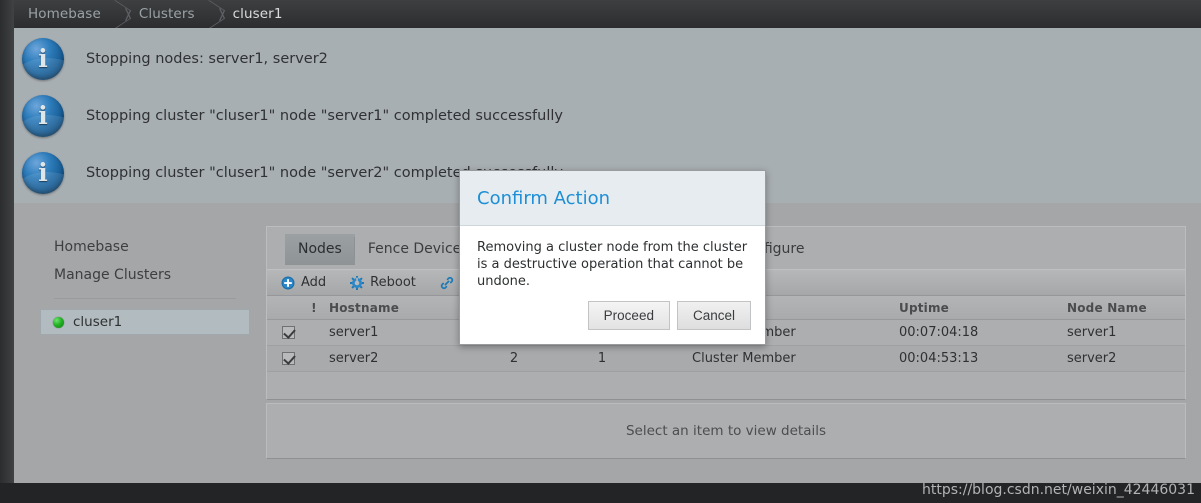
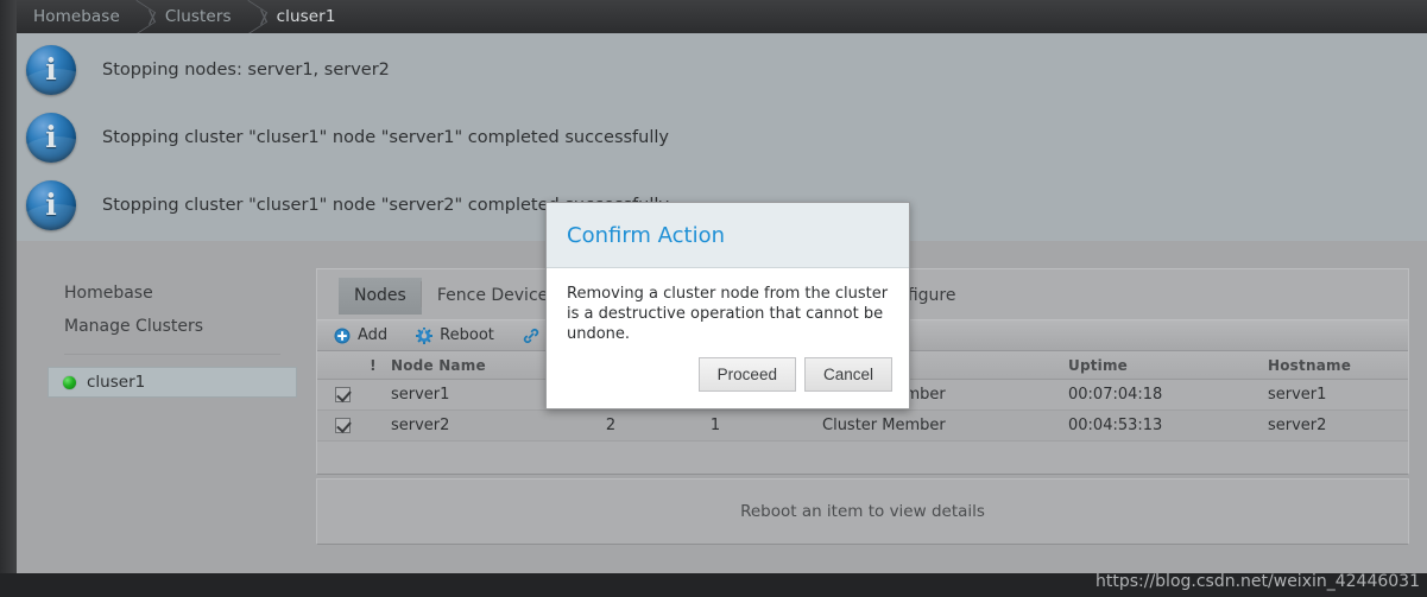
  Homebase
  Clusters
  cluser1
  i
  Stopping nodes: server1, server2
  i
  Stopping cluster "cluser1" node "server1" completed successfully
  i
  Stopping cluster "cluser1" node "server2" complete
  Homebase
  Manage Clusters
  cluser1
  Nodes
  Fence Device
  Add
  Reboot
  !
- Hostname
+ Node Name
  Uptime
- Node Name
+ Hostname
  server1
  00:07:04:18
  server1
  server2
  2
  1
  Cluster Member
  00:04:53:13
  server2
- Select an item to view details
+ Reboot an item to view details
  Confirm Action
  Removing a cluster node from the cluster is a destructive operation that cannot be undone.
  Proceed
  Cancel
  https://blog.csdn.net/weixin_42446031
